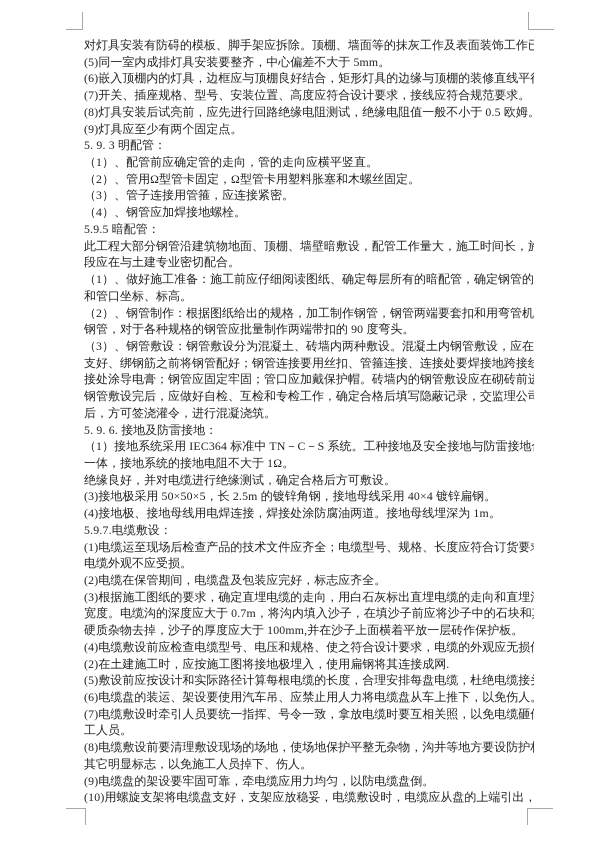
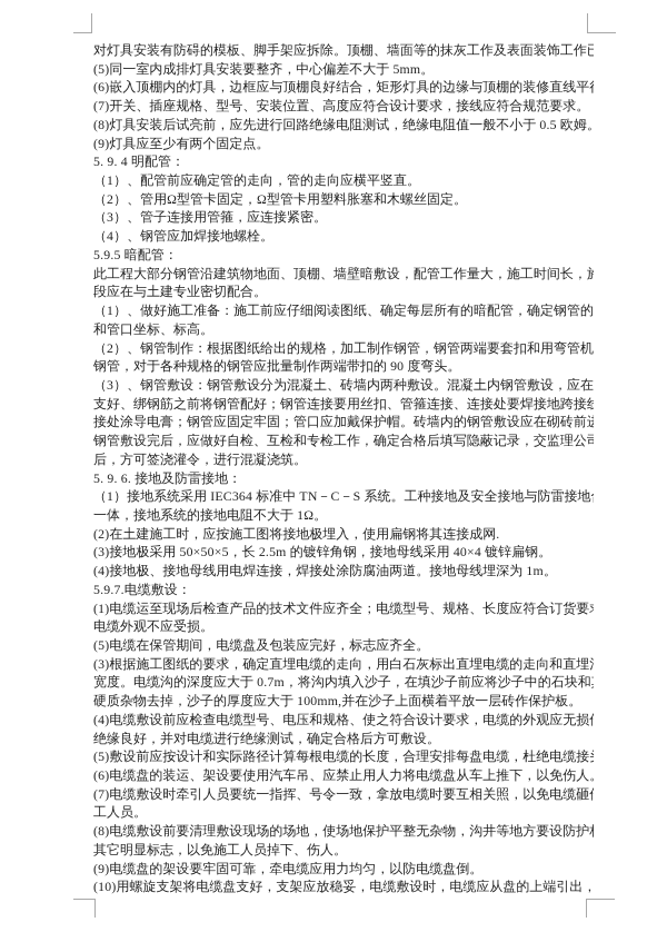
  对灯具安装有防碍的模板、脚手架应拆除。顶棚、墙面等的抹灰工作及表面装饰工作已
  (5)同一室内成排灯具安装要整齐，中心偏差不大于 5mm。
  (6)嵌入顶棚内的灯具，边框应与顶棚良好结合，矩形灯具的边缘与顶棚的装修直线平
  (7)开关、插座规格、型号、安装位置、高度应符合设计要求，接线应符合规范要求。
  (8)灯具安装后试亮前，应先进行回路绝缘电阻测试，绝缘电阻值一般不小于 0.5 欧姆。
  (9)灯具应至少有两个固定点。
- 5. 9. 3 明配管：
+ 5. 9. 4 明配管：
  （1）、配管前应确定管的走向，管的走向应横平竖直。
  （2）、管用Ω型管卡固定，Ω型管卡用塑料胀塞和木螺丝固定。
  （3）、管子连接用管箍，应连接紧密。
  （4）、钢管应加焊接地螺栓。
  5.9.5 暗配管：
  此工程大部分钢管沿建筑物地面、顶棚、墙壁暗敷设，配管工作量大，施工时间长，施
  段应在与土建专业密切配合。
  （1）、做好施工准备：施工前应仔细阅读图纸、确定每层所有的暗配管，确定钢管的
  和管口坐标、标高。
  （2）、钢管制作：根据图纸给出的规格，加工制作钢管，钢管两端要套扣和用弯管机
  钢管，对于各种规格的钢管应批量制作两端带扣的 90 度弯头。
  （3）、钢管敷设：钢管敷设分为混凝土、砖墙内两种敷设。混凝土内钢管敷设，应在
  支好、绑钢筋之前将钢管配好；钢管连接要用丝扣、管箍连接、连接处要焊接地跨接线
  接处涂导电膏；钢管应固定牢固；管口应加戴保护帽。砖墙内的钢管敷设应在砌砖前进
  钢管敷设完后，应做好自检、互检和专检工作，确定合格后填写隐蔽记录，交监理公司
  后，方可签浇灌令，进行混凝浇筑。
  5. 9. 6. 接地及防雷接地：
  （1）接地系统采用 IEC364 标准中 TN－C－S 系统。工种接地及安全接地与防雷接地
  一体，接地系统的接地电阻不大于 1Ω。
- 绝缘良好，并对电缆进行绝缘测试，确定合格后方可敷设。
+ (2)在土建施工时，应按施工图将接地极埋入，使用扁钢将其连接成网.
  (3)接地极采用 50×50×5，长 2.5m 的镀锌角钢，接地母线采用 40×4 镀锌扁钢。
  (4)接地极、接地母线用电焊连接，焊接处涂防腐油两道。接地母线埋深为 1m。
  5.9.7.电缆敷设：
  (1)电缆运至现场后检查产品的技术文件应齐全；电缆型号、规格、长度应符合订货要
  电缆外观不应受损。
- (2)电缆在保管期间，电缆盘及包装应完好，标志应齐全。
+ (5)电缆在保管期间，电缆盘及包装应完好，标志应齐全。
  (3)根据施工图纸的要求，确定直埋电缆的走向，用白石灰标出直埋电缆的走向和直埋
  宽度。电缆沟的深度应大于 0.7m，将沟内填入沙子，在填沙子前应将沙子中的石块和
  硬质杂物去掉，沙子的厚度应大于 100mm,并在沙子上面横着平放一层砖作保护板。
  (4)电缆敷设前应检查电缆型号、电压和规格、使之符合设计要求，电缆的外观应无损
- (2)在土建施工时，应按施工图将接地极埋入，使用扁钢将其连接成网.
+ 绝缘良好，并对电缆进行绝缘测试，确定合格后方可敷设。
  (5)敷设前应按设计和实际路径计算每根电缆的长度，合理安排每盘电缆，杜绝电缆接
  (6)电缆盘的装运、架设要使用汽车吊、应禁止用人力将电缆盘从车上推下，以免伤人
  (7)电缆敷设时牵引人员要统一指挥、号令一致，拿放电缆时要互相关照，以免电缆砸
  工人员。
  (8)电缆敷设前要清理敷设现场的场地，使场地保护平整无杂物，沟井等地方要设防护
  其它明显标志，以免施工人员掉下、伤人。
  (9)电缆盘的架设要牢固可靠，牵电缆应用力均匀，以防电缆盘倒。
  (10)用螺旋支架将电缆盘支好，支架应放稳妥，电缆敷设时，电缆应从盘的上端引出，
